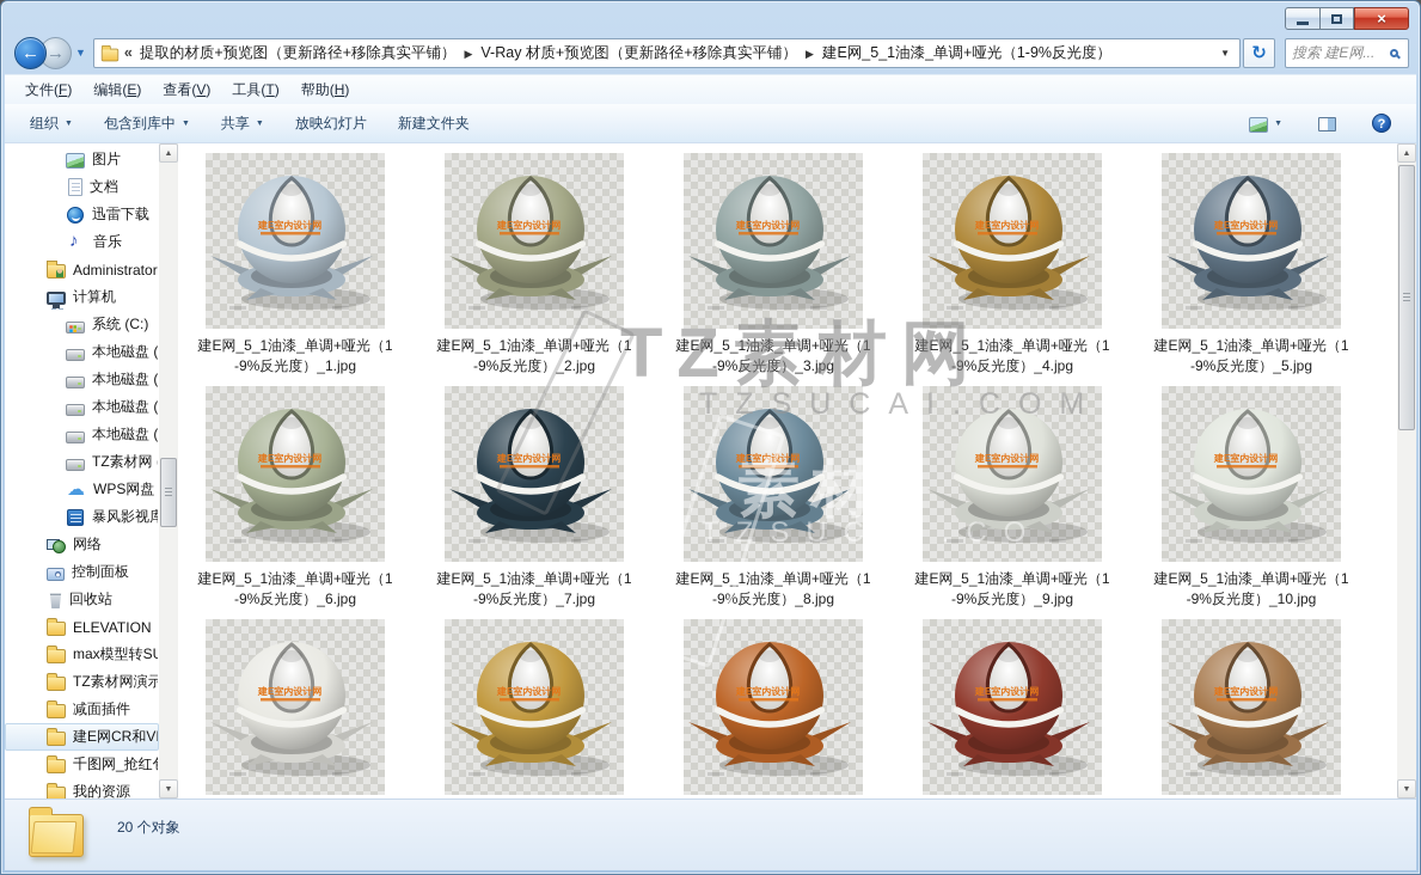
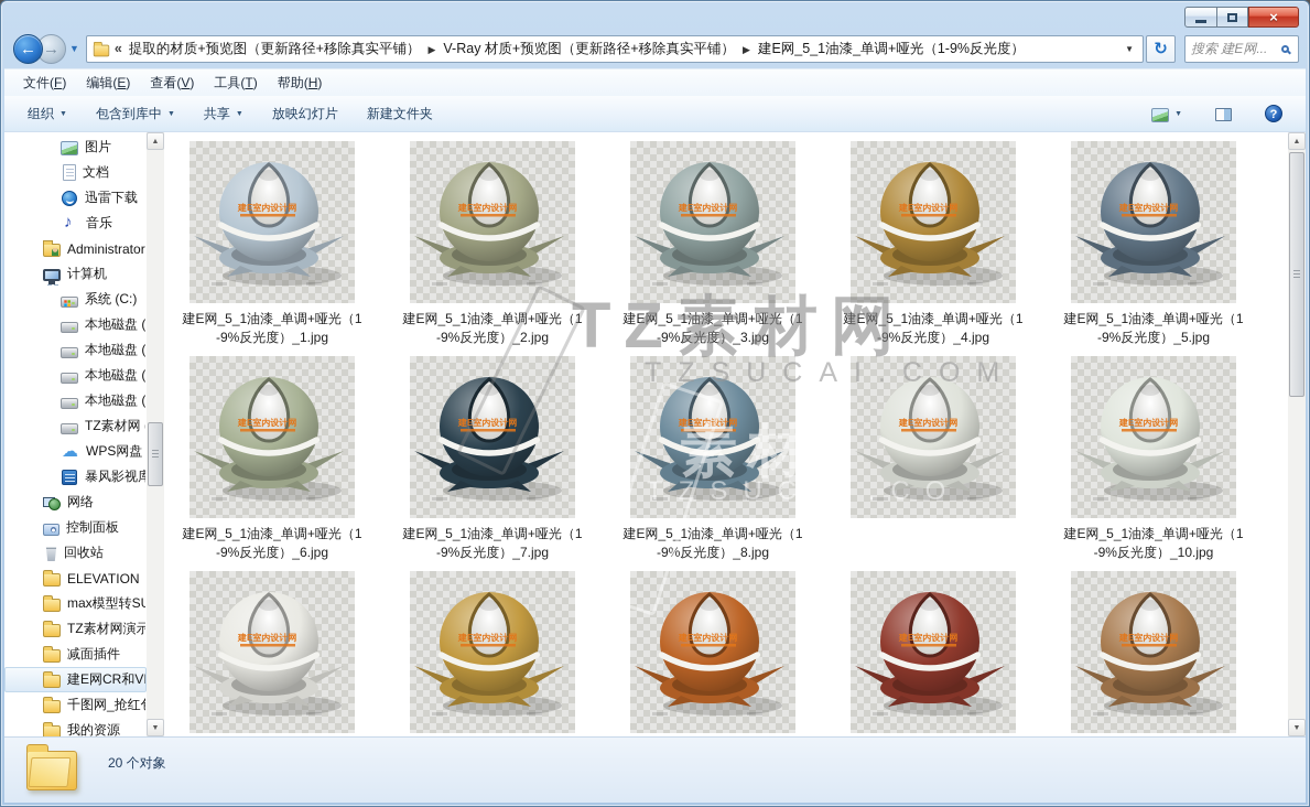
  ×
  ←
  →
  ▼
  «
  提取的材质+预览图（更新路径+移除真实平铺） ▶ V-Ray 材质+预览图（更新路径+移除真实平铺） ▶ 建E网_5_1油漆_单调+哑光（1-9%反光度）
  ▼
  ↻
  搜索 建E网...
  文件(F)
  编辑(E)
  查看(V)
  工具(T)
  帮助(H)
  组织
  包含到库中
  共享
  放映幻灯片
  新建文件夹
  ?
  图片
  文档
  迅雷下载
  音乐
  Administrator
  计算机
  系统 (C:)
  本地磁盘 (
  本地磁盘 (
  本地磁盘 (
  本地磁盘 (
  TZ素材网
  WPS网盘
  暴风影视库
  网络
  控制面板
  回收站
  ELEVATION
  max模型转S
  TZ素材网演示
  减面插件
  建E网CR和V
  千图网_抢红
  我的资源
  建E室内设计网
  建E网_5_1油漆_单调+哑光（1-9%反光度）_1.jpg
  建E室内设计网
  建E网_5_1油漆_单调+哑光（1-9%反光度）_2.jpg
  建E室内设计网
  建E网_5_1油漆_单调+哑光（1-9%反光度）_3.jpg
  建E室内设计网
  建E网_5_1油漆_单调+哑光（1-9%反光度）_4.jpg
  建E室内设计网
  建E网_5_1油漆_单调+哑光（1-9%反光度）_5.jpg
  建E室内设计网
  建E网_5_1油漆_单调+哑光（1-9%反光度）_6.jpg
  建E室内设计网
  建E网_5_1油漆_单调+哑光（1-9%反光度）_7.jpg
  建E室内设计网
  建E网_5_1油漆_单调+哑光（1-9%反光度）_8.jpg
  建E室内设计网
- 建E网_5_1油漆_单调+哑光（1-9%反光度）_9.jpg
  建E室内设计网
  建E网_5_1油漆_单调+哑光（1-9%反光度）_10.jpg
  建E室内设计网
  建E室内设计网
  建E室内设计网
  建E室内设计网
  建E室内设计网
  TZ素材网
  TZSUCAI.COM
  素材
  TZSUCAI.CO
  20 个对象
